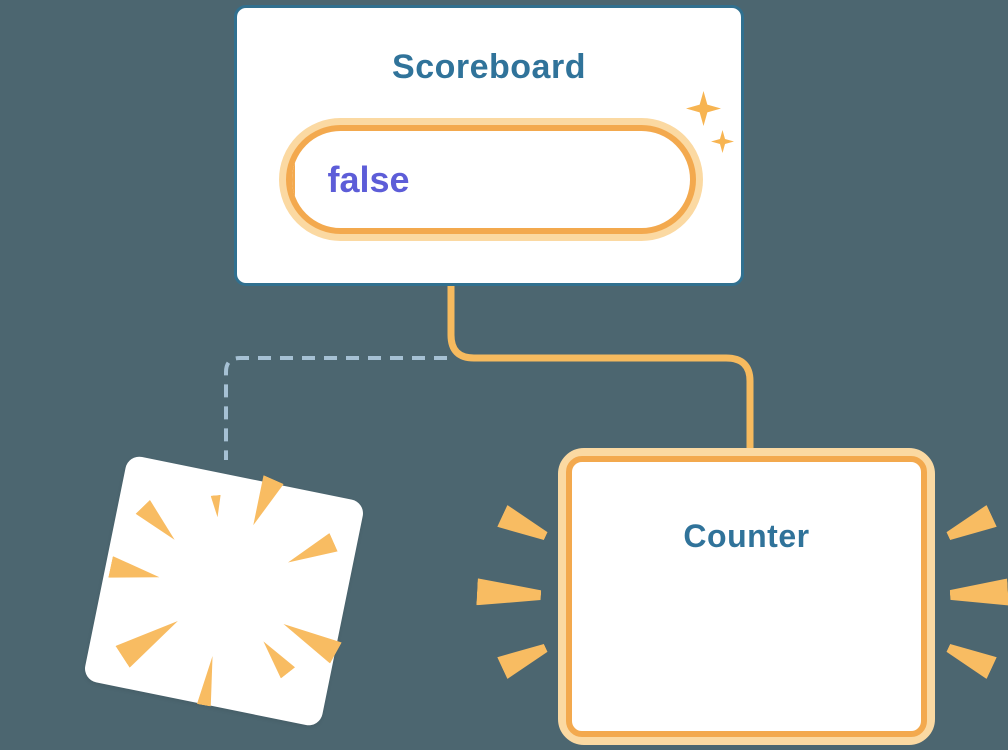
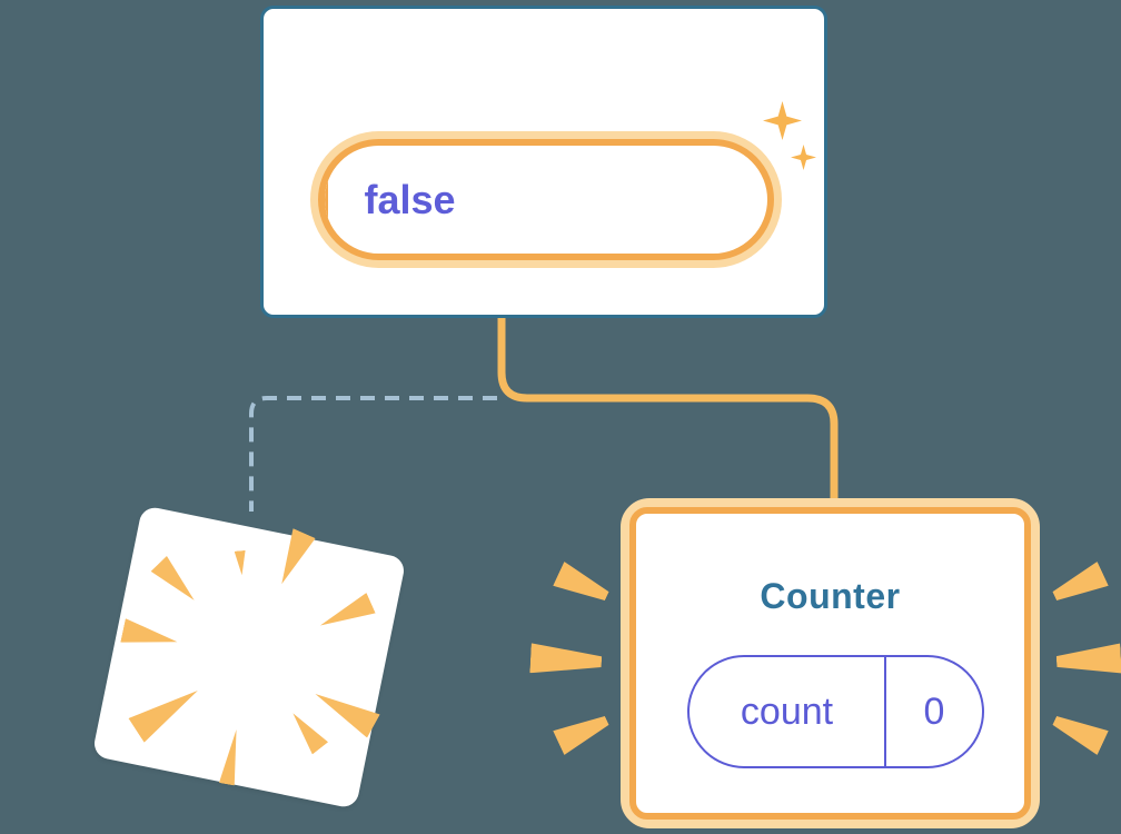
- Scoreboard
  false
  Counter
+ count
+ 0
